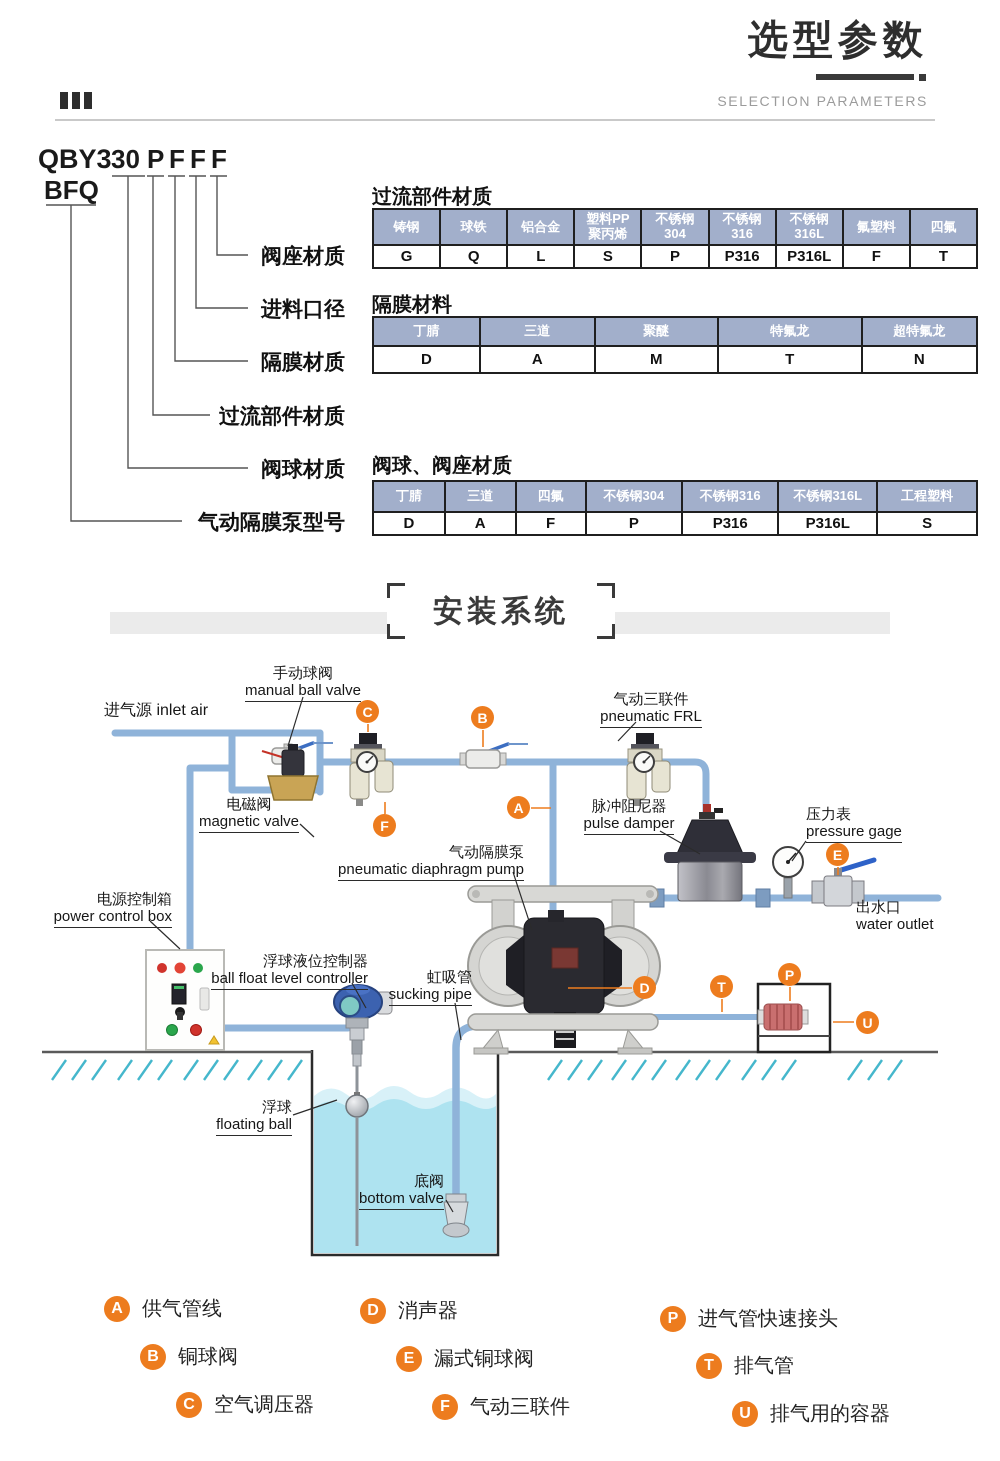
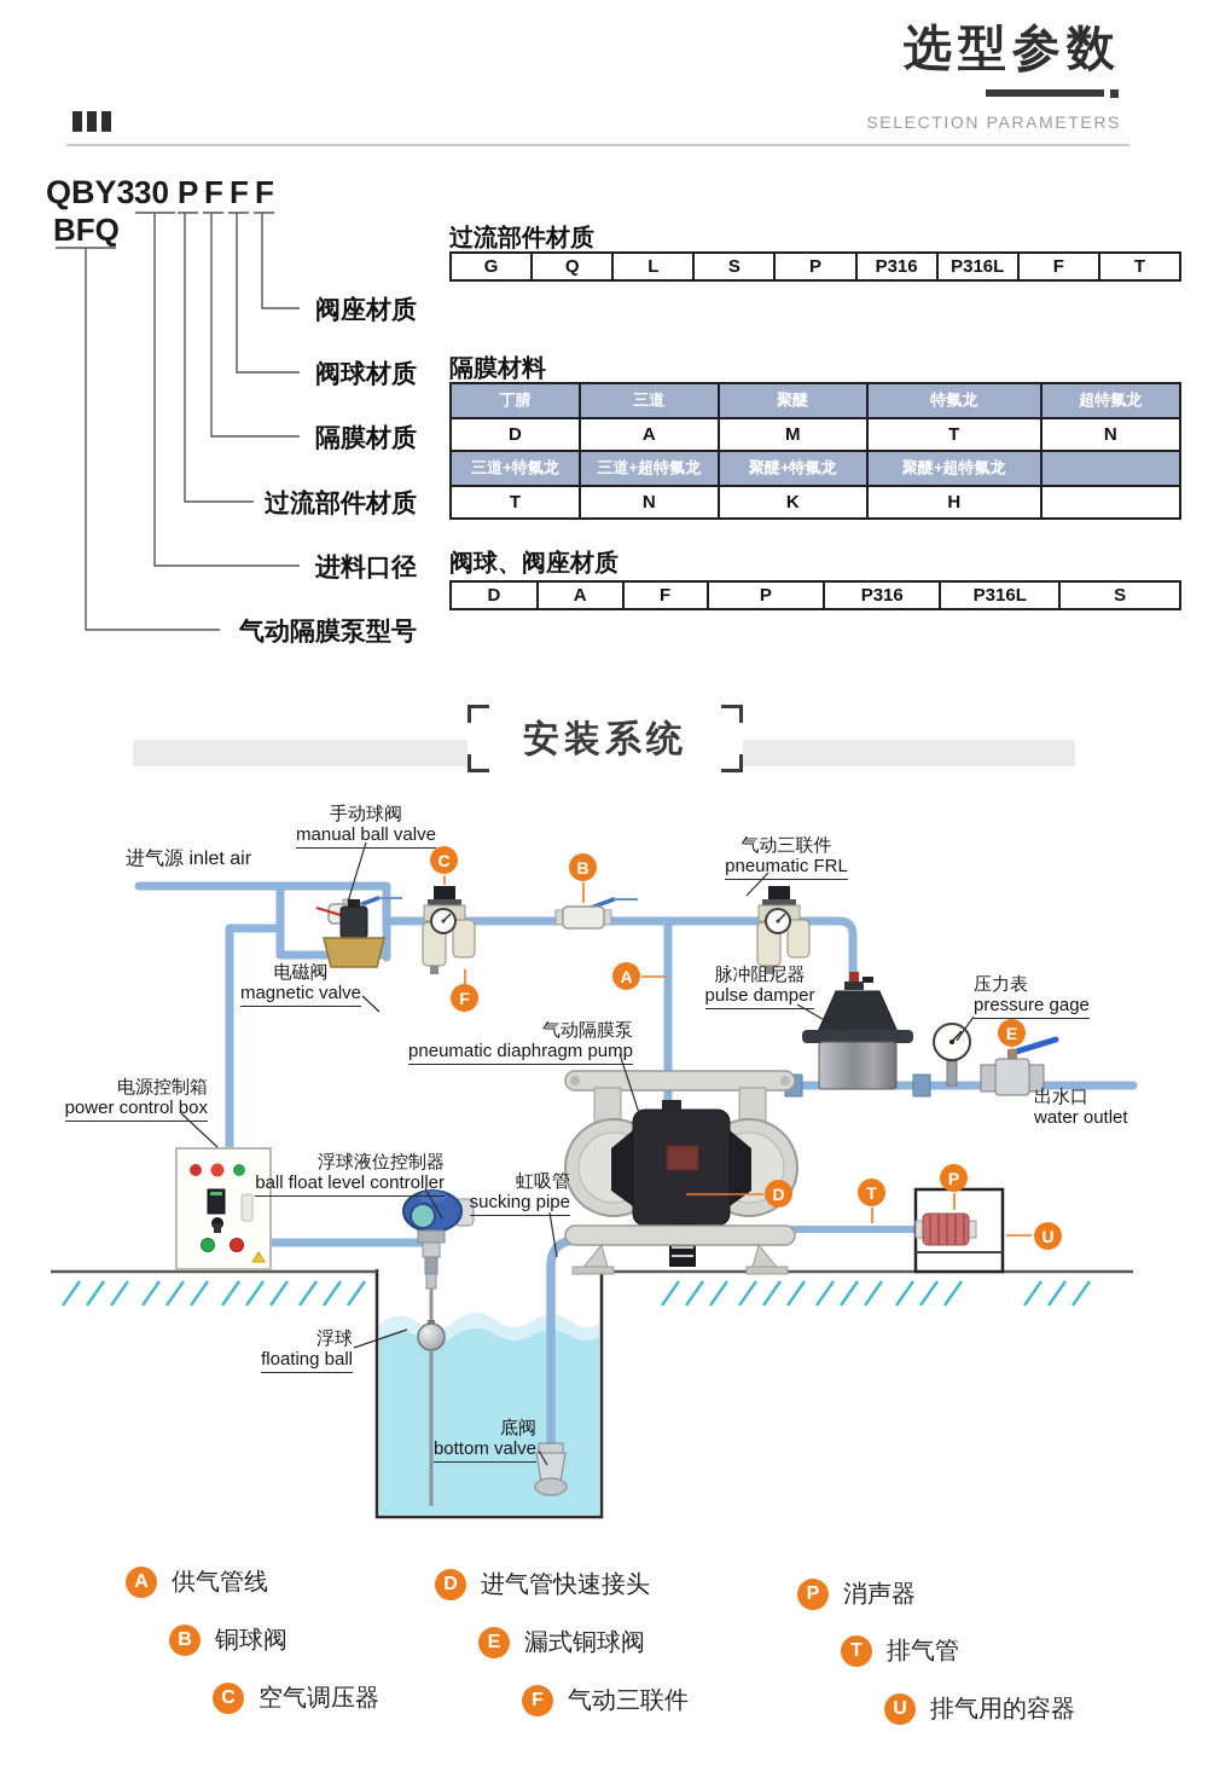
  选型参数
  SELECTION PARAMETERS
  QBY3
  BFQ
  30
  P
  F
  F
  F
  阀座材质
- 进料口径
+ 阀球材质
  隔膜材质
  过流部件材质
- 阀球材质
+ 进料口径
  气动隔膜泵型号
  过流部件材质
- 铸钢	球铁	铝合金	塑料PP 聚丙烯	不锈钢 304	不锈钢 316	不锈钢 316L	氟塑料	四氟
  G	Q	L	S	P	P316	P316L	F	T
  隔膜材料
  丁腈	三道	聚醚	特氟龙	超特氟龙
  D	A	M	T	N
+ 三道+特氟龙	三道+超特氟龙	聚醚+特氟龙	聚醚+超特氟龙
+ T	N	K	H
  阀球、阀座材质
- 丁腈	三道	四氟	不锈钢304	不锈钢316	不锈钢316L	工程塑料
  D	A	F	P	P316	P316L	S
  安装系统
  进气源 inlet air
  手动球阀
  manual ball valve
  电磁阀
  magnetic valve
  气动三联件
  pneumatic FRL
  脉冲阻尼器
  pulse damper
  压力表
  pressure gage
  出水口
  water outlet
  气动隔膜泵
  pneumatic diaphragm pump
  电源控制箱
  power control box
  浮球液位控制器
  ball float level controller
  虹吸管
  sucking pipe
  浮球
  floating ball
  底阀
  bottom valve
  A
  B
  C
  D
  E
  F
  T
  P
  U
  A
  供气管线
  B
  铜球阀
  C
  空气调压器
  D
- 消声器
+ 进气管快速接头
  E
  漏式铜球阀
  F
  气动三联件
  P
- 进气管快速接头
+ 消声器
  T
  排气管
  U
  排气用的容器
